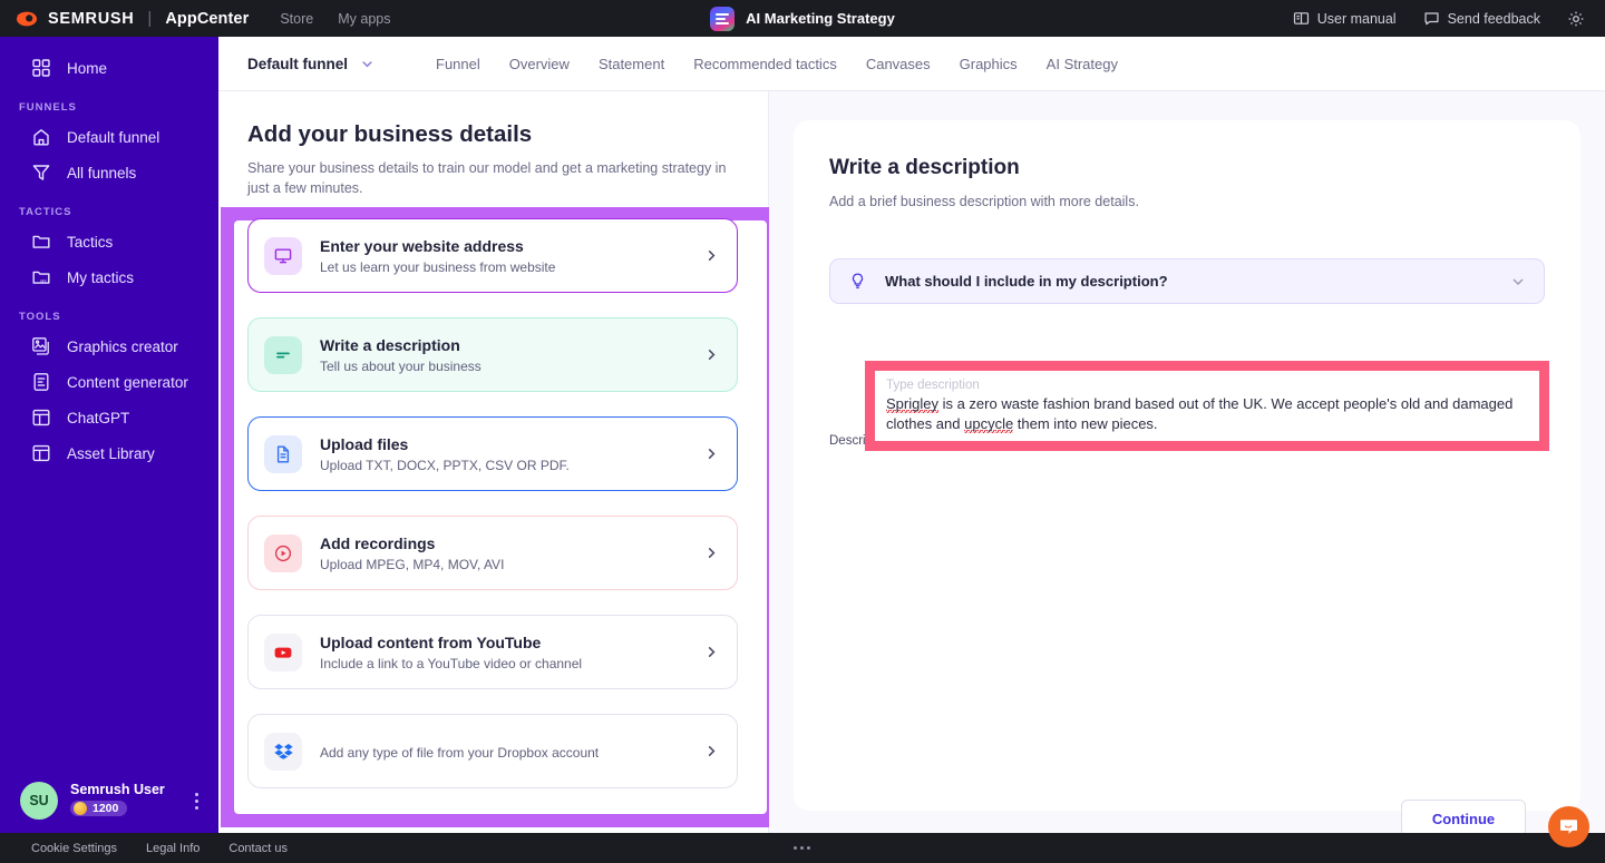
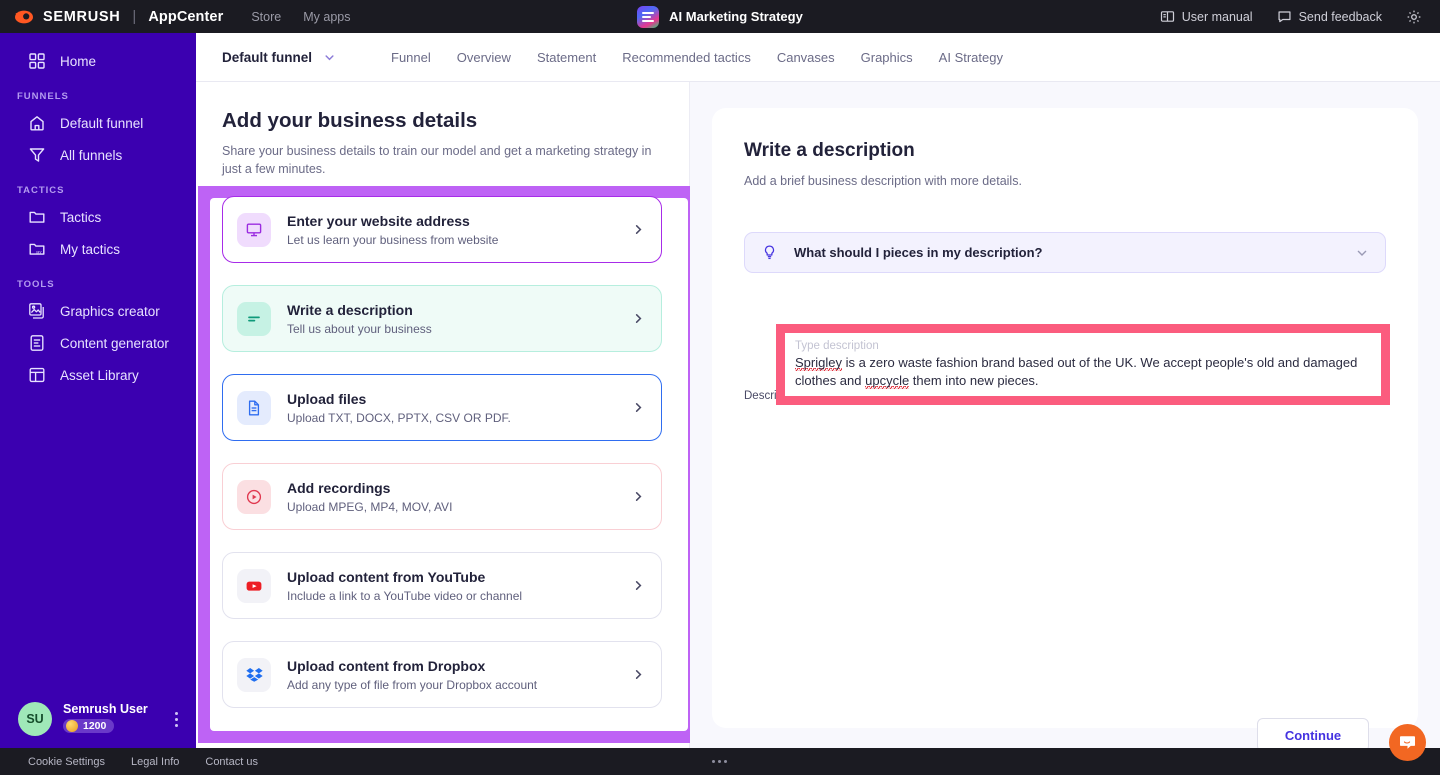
  SEMRUSH
  |
  AppCenter
  Store
  My apps
  AI Marketing Strategy
  User manual
  Send feedback
  Home
  FUNNELS
  Default funnel
  All funnels
  TACTICS
  Tactics
  My tactics
  TOOLS
  Graphics creator
  Content generator
- ChatGPT
  Asset Library
  SU
  Semrush User
  1200
  Default funnel
  Funnel
  Overview
  Statement
  Recommended tactics
  Canvases
  Graphics
  AI Strategy
  Add your business details
  Share your business details to train our model and get a marketing strategy in just a few minutes.
  Enter your website address
  Let us learn your business from website
  Write a description
  Tell us about your business
  Upload files
  Upload TXT, DOCX, PPTX, CSV OR PDF.
  Add recordings
  Upload MPEG, MP4, MOV, AVI
  Upload content from YouTube
  Include a link to a YouTube video or channel
+ Upload content from Dropbox
  Add any type of file from your Dropbox account
  Write a description
  Add a brief business description with more details.
- What should I include in my description?
+ What should I pieces in my description?
  Type description
  Sprigley is a zero waste fashion brand based out of the UK. We accept people's old and damaged clothes and upcycle them into new pieces.
  Continue
  Cookie Settings
  Legal Info
  Contact us
